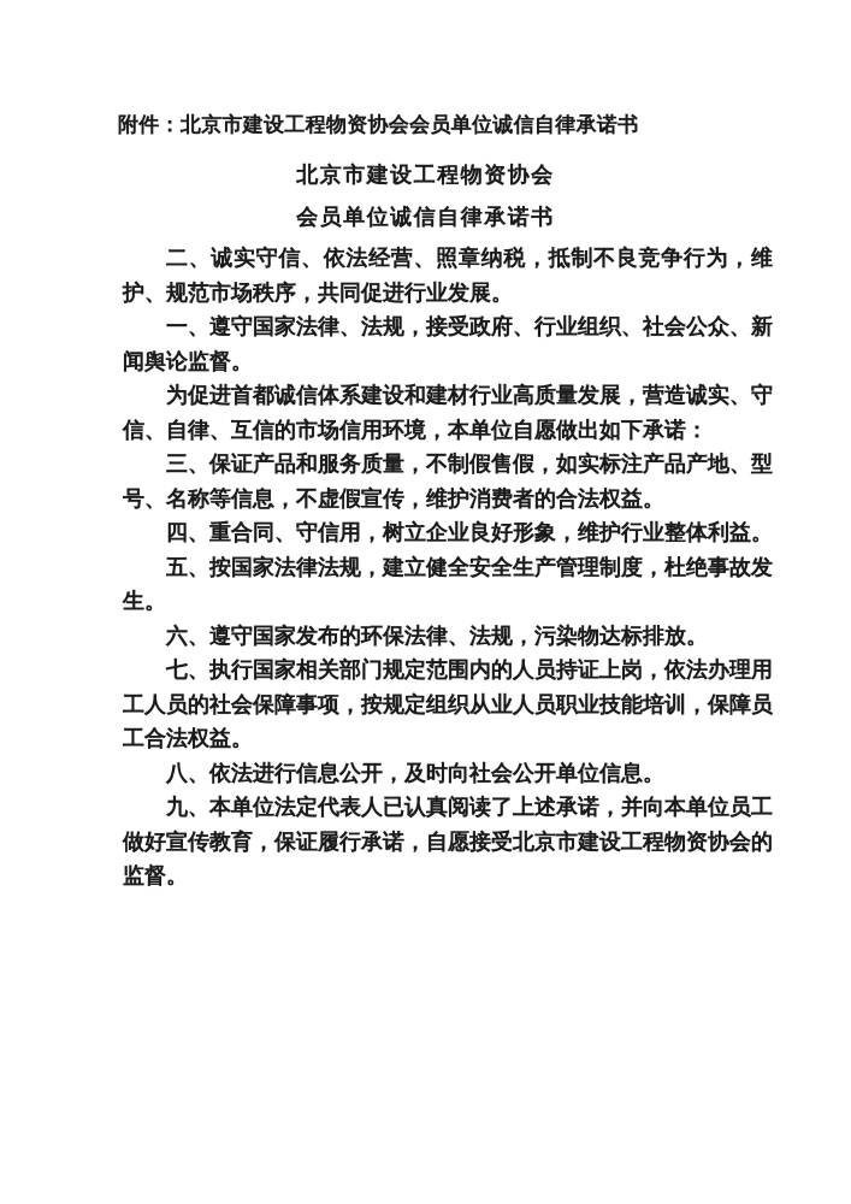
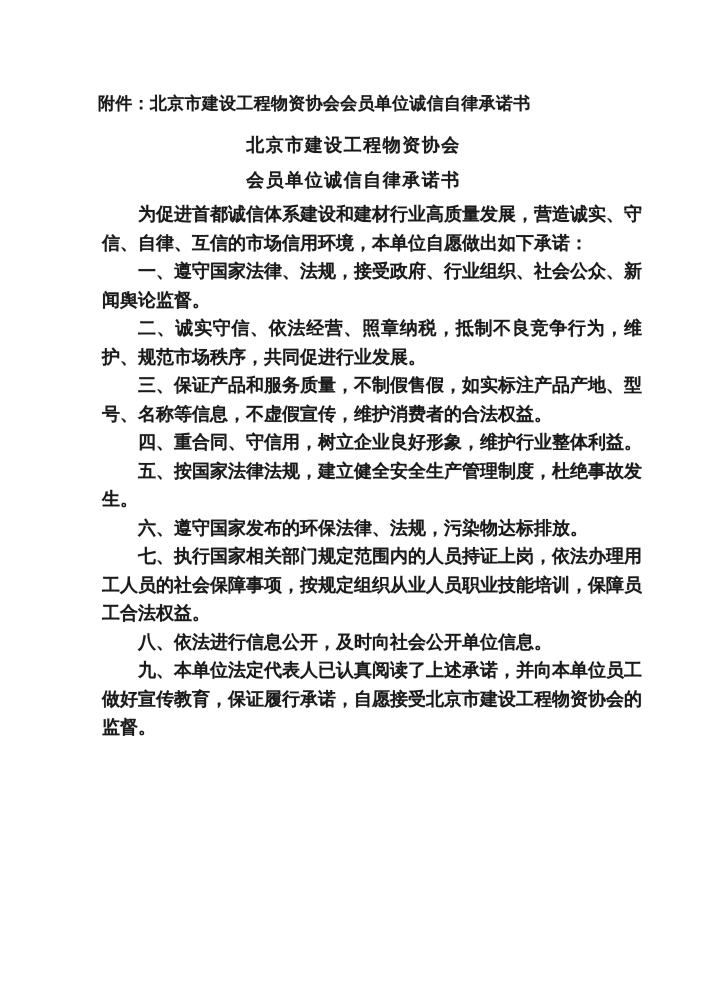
  附件：北京市建设工程物资协会会员单位诚信自律承诺书
  北京市建设工程物资协会
  会员单位诚信自律承诺书
- 二、诚实守信、依法经营、照章纳税，抵制不良竞争行为，维护、规范市场秩序，共同促进行业发展。
+ 为促进首都诚信体系建设和建材行业高质量发展，营造诚实、守信、自律、互信的市场信用环境，本单位自愿做出如下承诺：
  一、遵守国家法律、法规，接受政府、行业组织、社会公众、新闻舆论监督。
- 为促进首都诚信体系建设和建材行业高质量发展，营造诚实、守信、自律、互信的市场信用环境，本单位自愿做出如下承诺：
+ 二、诚实守信、依法经营、照章纳税，抵制不良竞争行为，维护、规范市场秩序，共同促进行业发展。
  三、保证产品和服务质量，不制假售假，如实标注产品产地、型号、名称等信息，不虚假宣传，维护消费者的合法权益。
  四、重合同、守信用，树立企业良好形象，维护行业整体利益。
  五、按国家法律法规，建立健全安全生产管理制度，杜绝事故发生。
  六、遵守国家发布的环保法律、法规，污染物达标排放。
  七、执行国家相关部门规定范围内的人员持证上岗，依法办理用工人员的社会保障事项，按规定组织从业人员职业技能培训，保障员工合法权益。
  八、依法进行信息公开，及时向社会公开单位信息。
  九、本单位法定代表人已认真阅读了上述承诺，并向本单位员工做好宣传教育，保证履行承诺，自愿接受北京市建设工程物资协会的监督。
